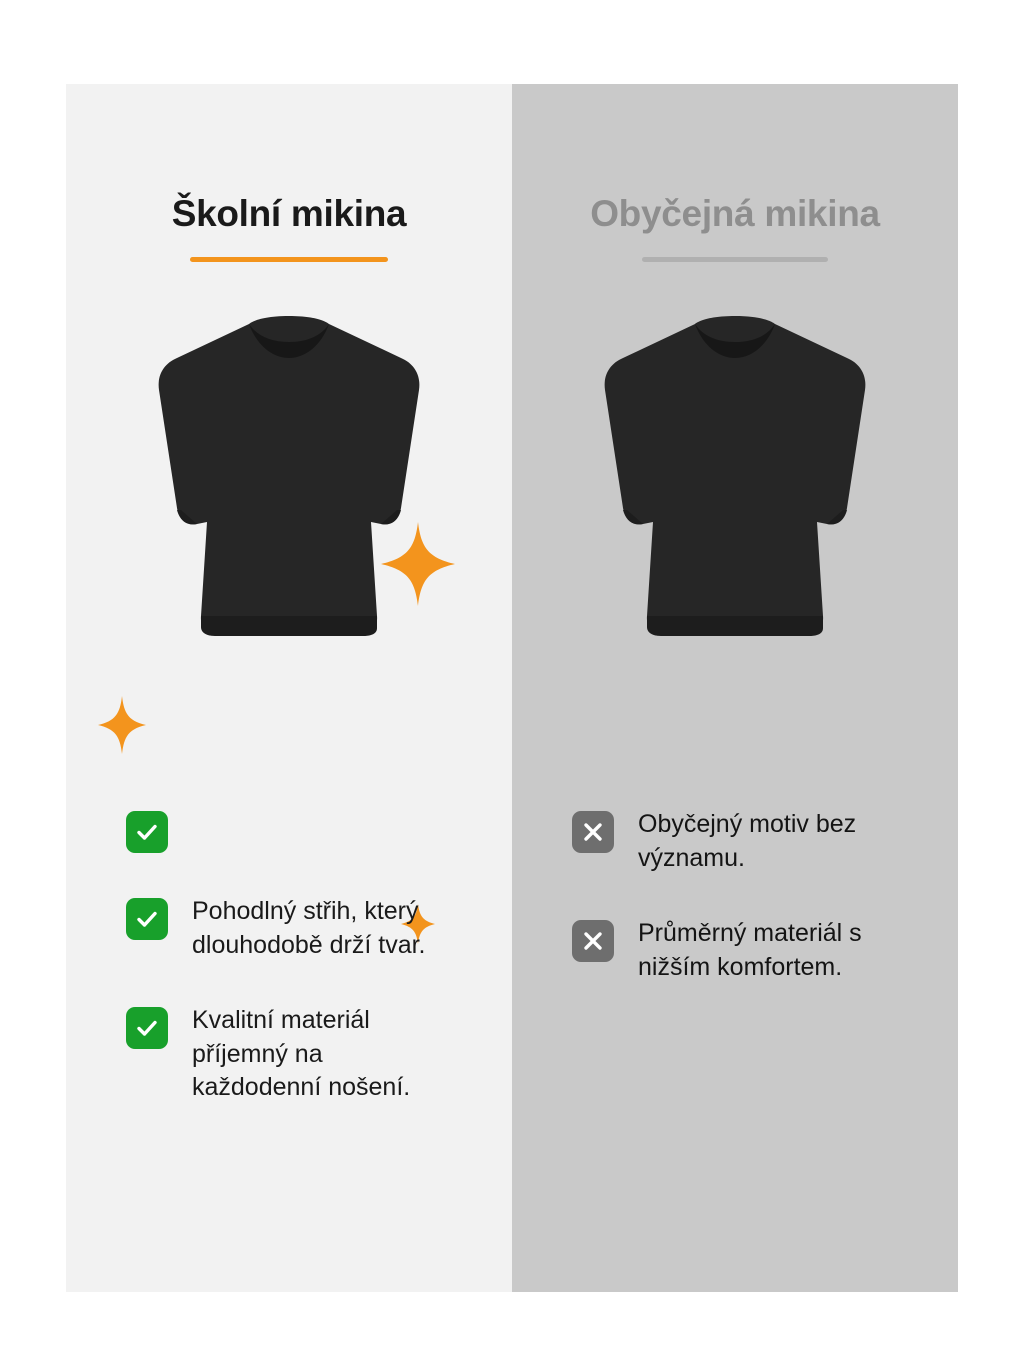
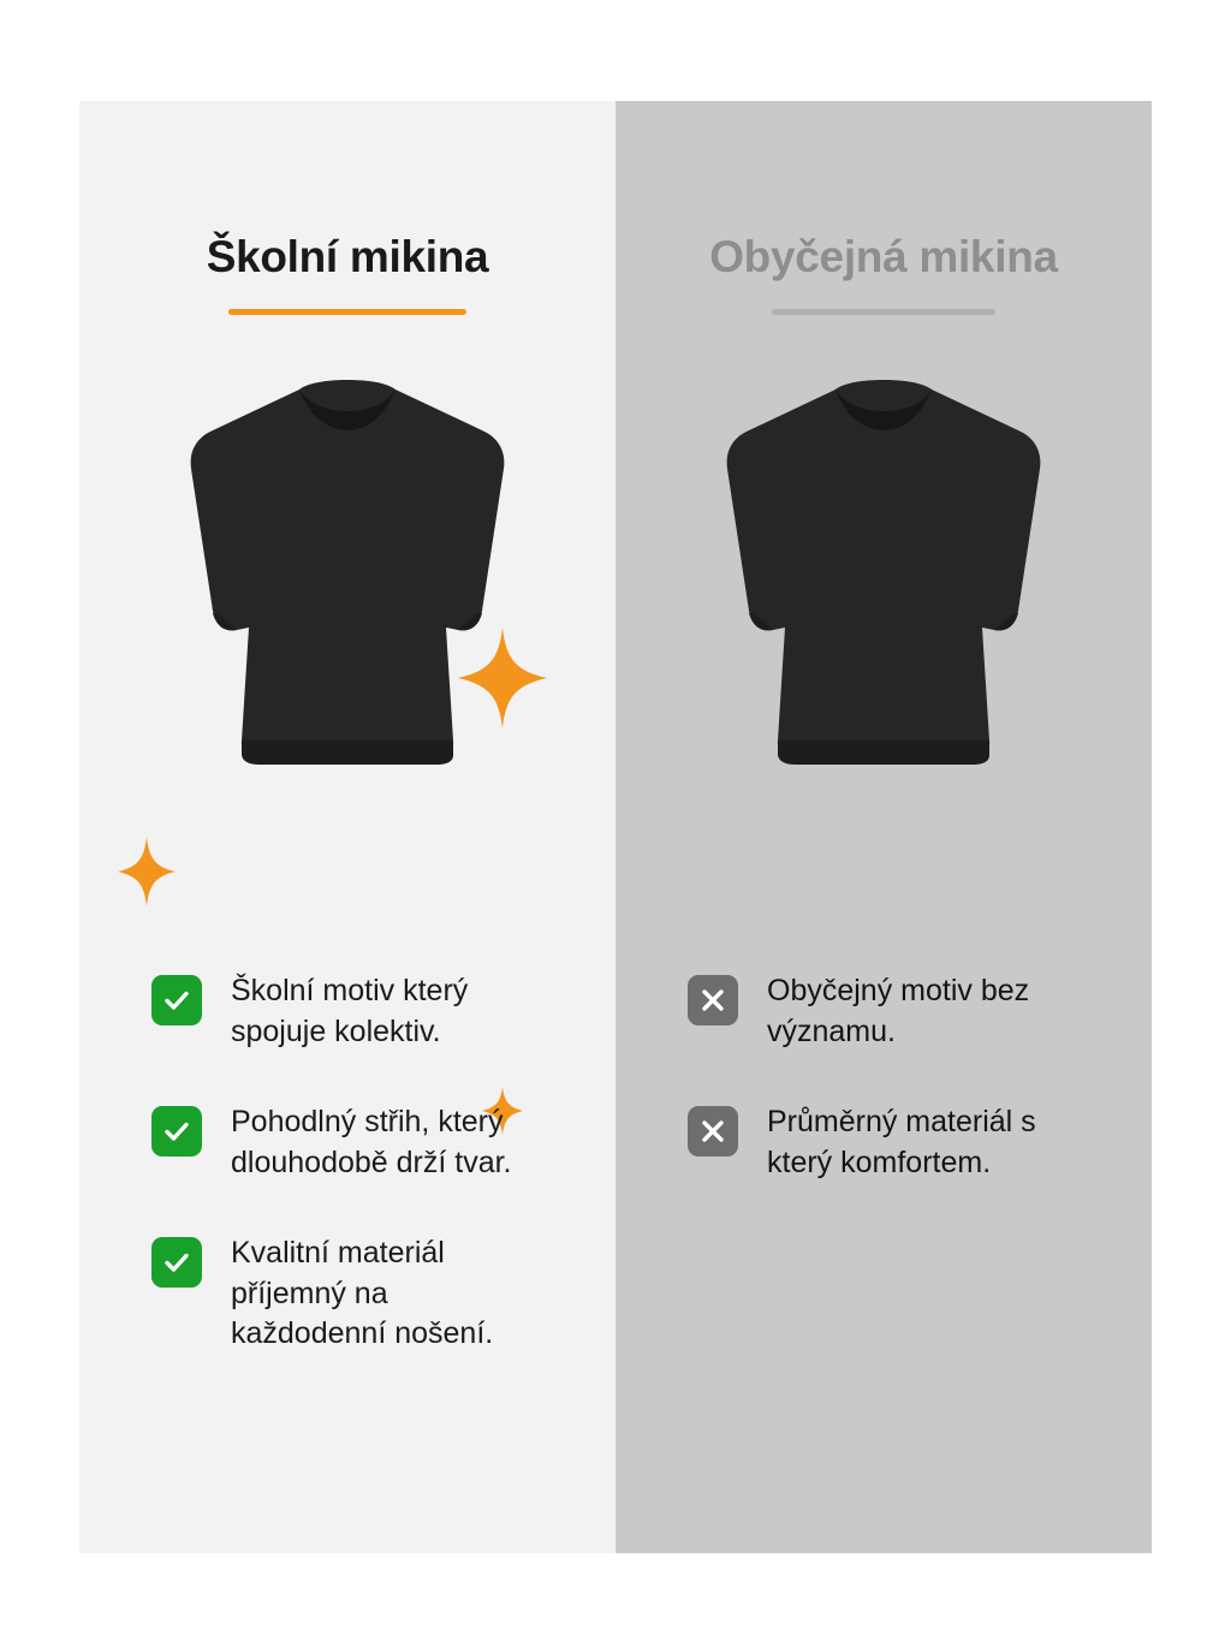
  Školní mikina
+ Školní motiv který spojuje kolektiv.
  Pohodlný střih, který dlouhodobě drží tvar.
  Kvalitní materiál příjemný na každodenní nošení.
  Obyčejná mikina
  Obyčejný motiv bez významu.
- Průměrný materiál s nižším komfortem.
+ Průměrný materiál s který komfortem.
